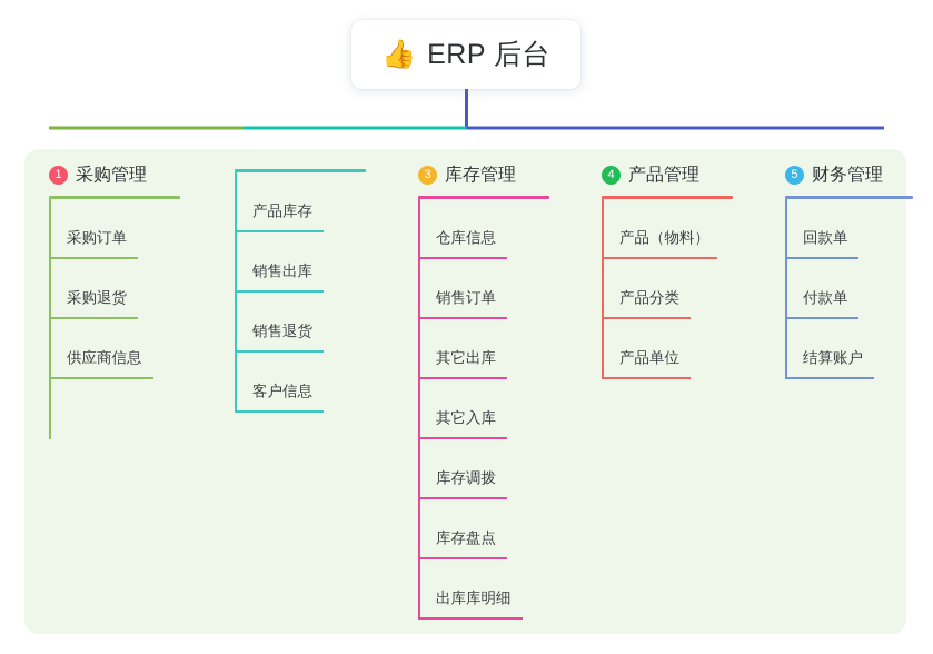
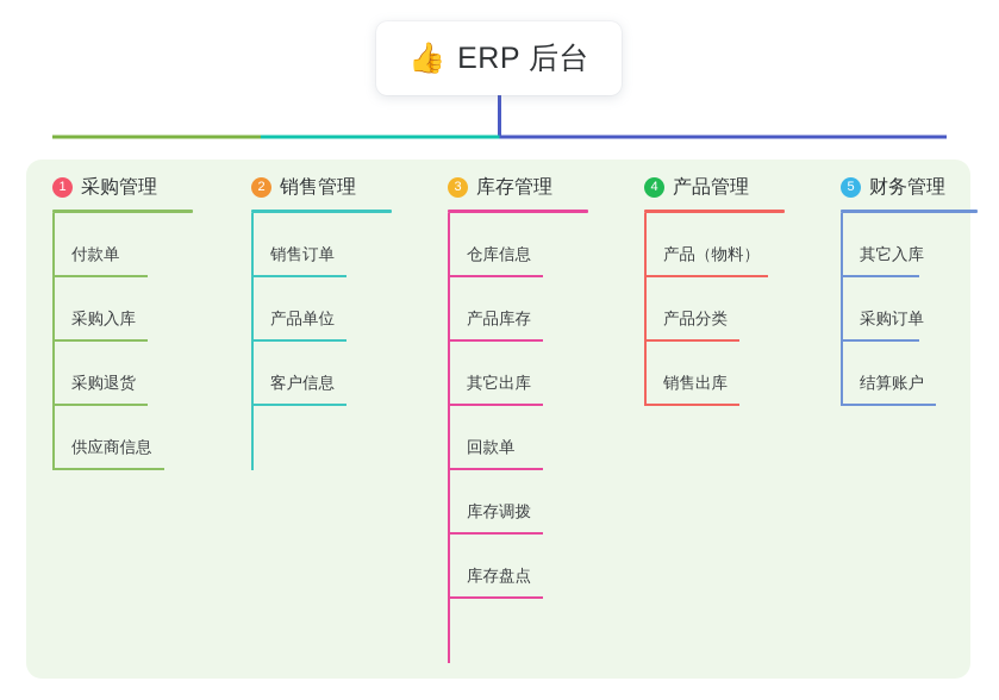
  👍
  ERP 后台
  1
  采购管理
- 采购订单
+ 付款单
+ 采购入库
  采购退货
  供应商信息
+ 2
+ 销售管理
- 产品库存
+ 销售订单
- 销售出库
+ 产品单位
- 销售退货
  客户信息
  3
  库存管理
  仓库信息
- 销售订单
+ 产品库存
  其它出库
- 其它入库
+ 回款单
  库存调拨
  库存盘点
- 出库库明细
  4
  产品管理
  产品（物料）
  产品分类
- 产品单位
+ 销售出库
  5
  财务管理
- 回款单
+ 其它入库
- 付款单
+ 采购订单
  结算账户
